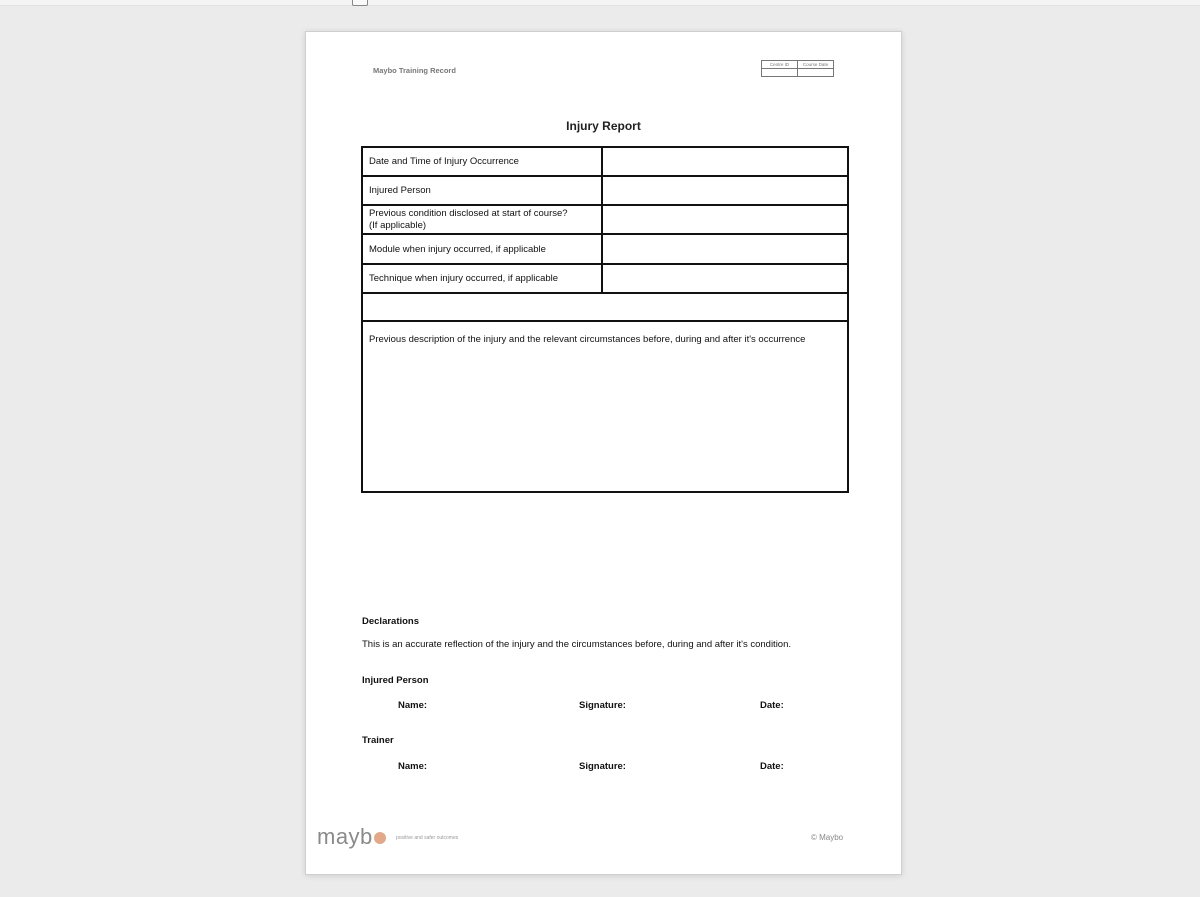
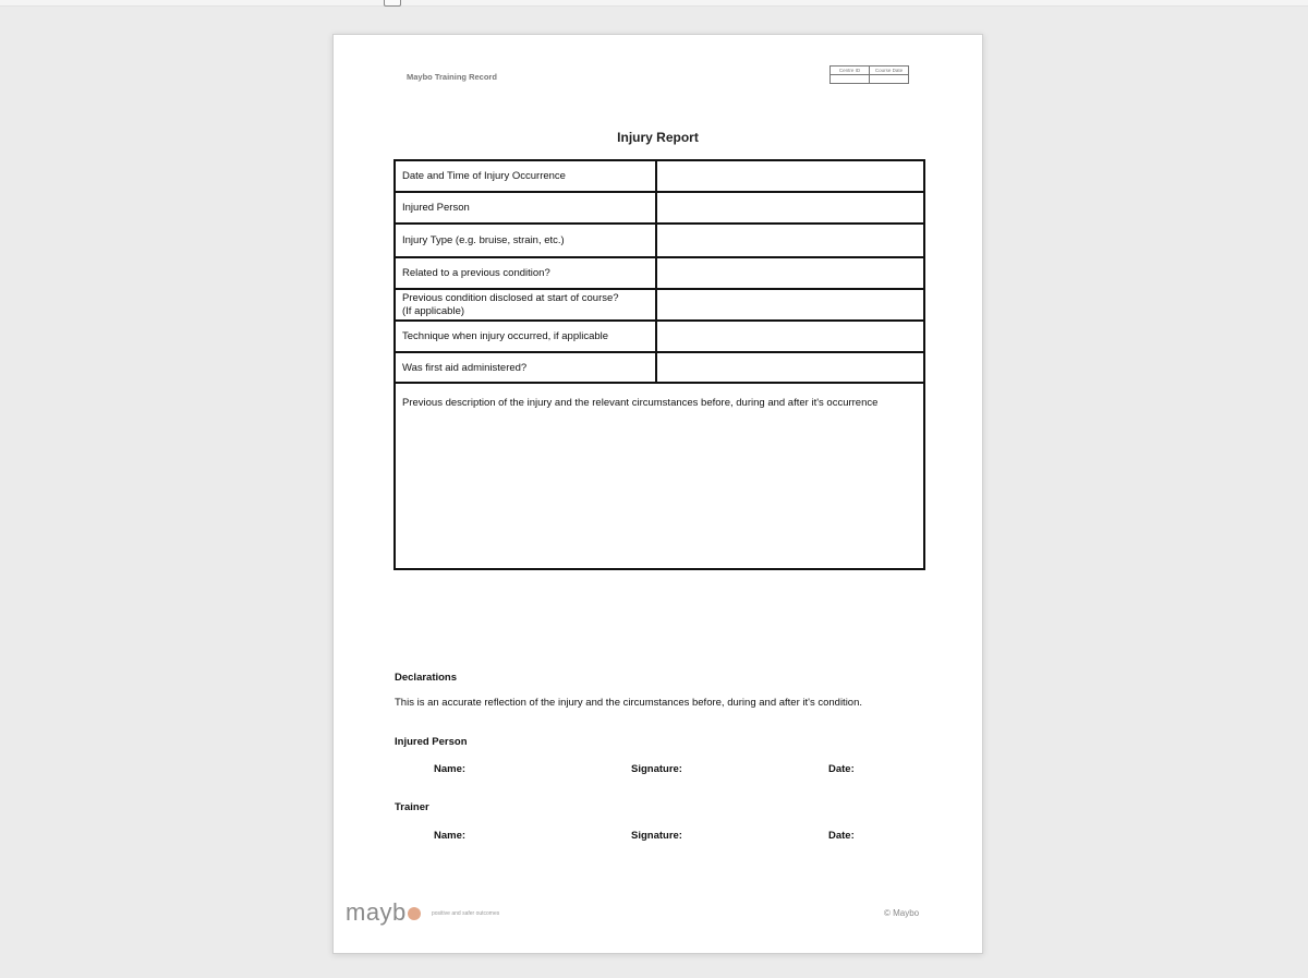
  Maybo Training Record
  Injury Report
  Date and Time of Injury Occurrence
  Injured Person
+ Injury Type (e.g. bruise, strain, etc.)
+ Related to a previous condition?
  Previous condition disclosed at start of course?
  (If applicable)
- Module when injury occurred, if applicable
  Technique when injury occurred, if applicable
+ Was first aid administered?
  Previous description of the injury and the relevant circumstances before, during and after it's occurrence
  Declarations
  This is an accurate reflection of the injury and the circumstances before, during and after it's condition.
  Injured Person
  Name:
  Signature:
  Date:
  Trainer
  Name:
  Signature:
  Date:
  mayb
  © Maybo
